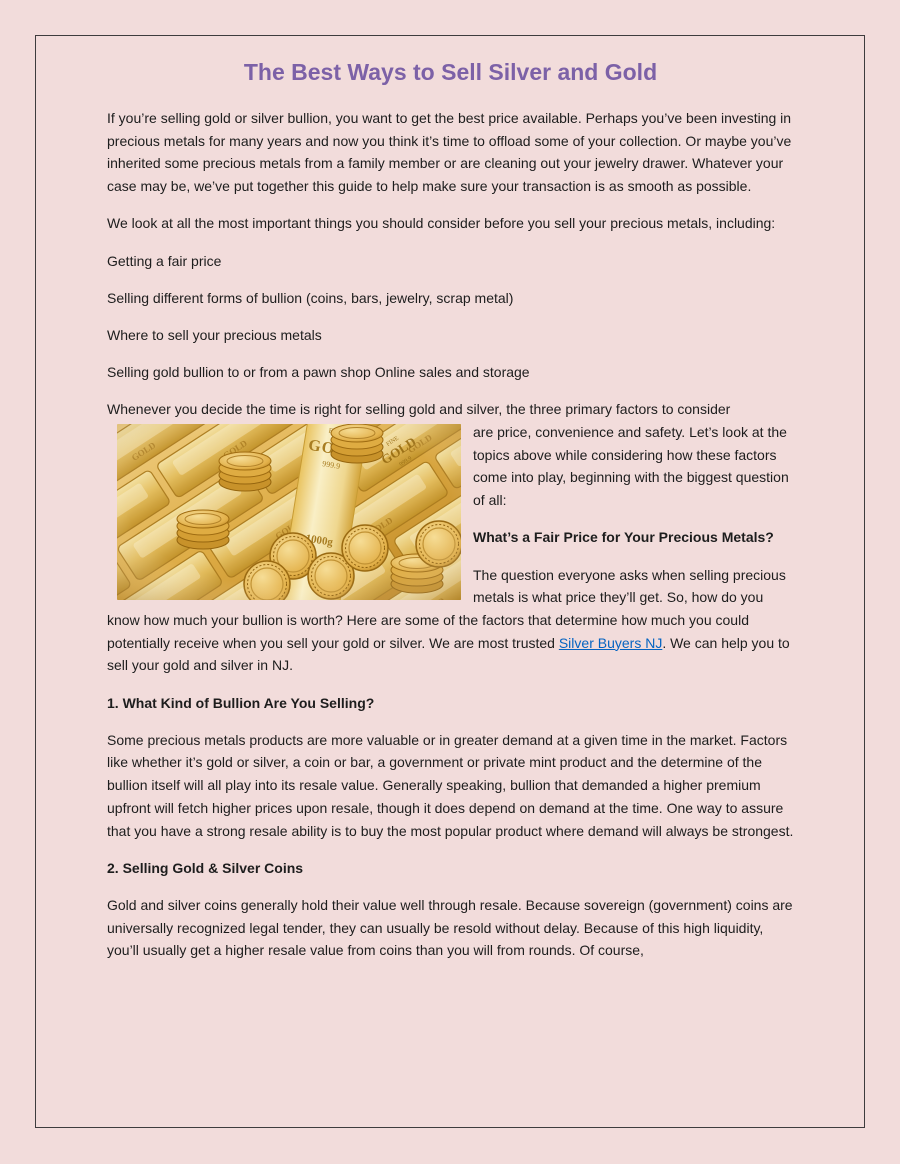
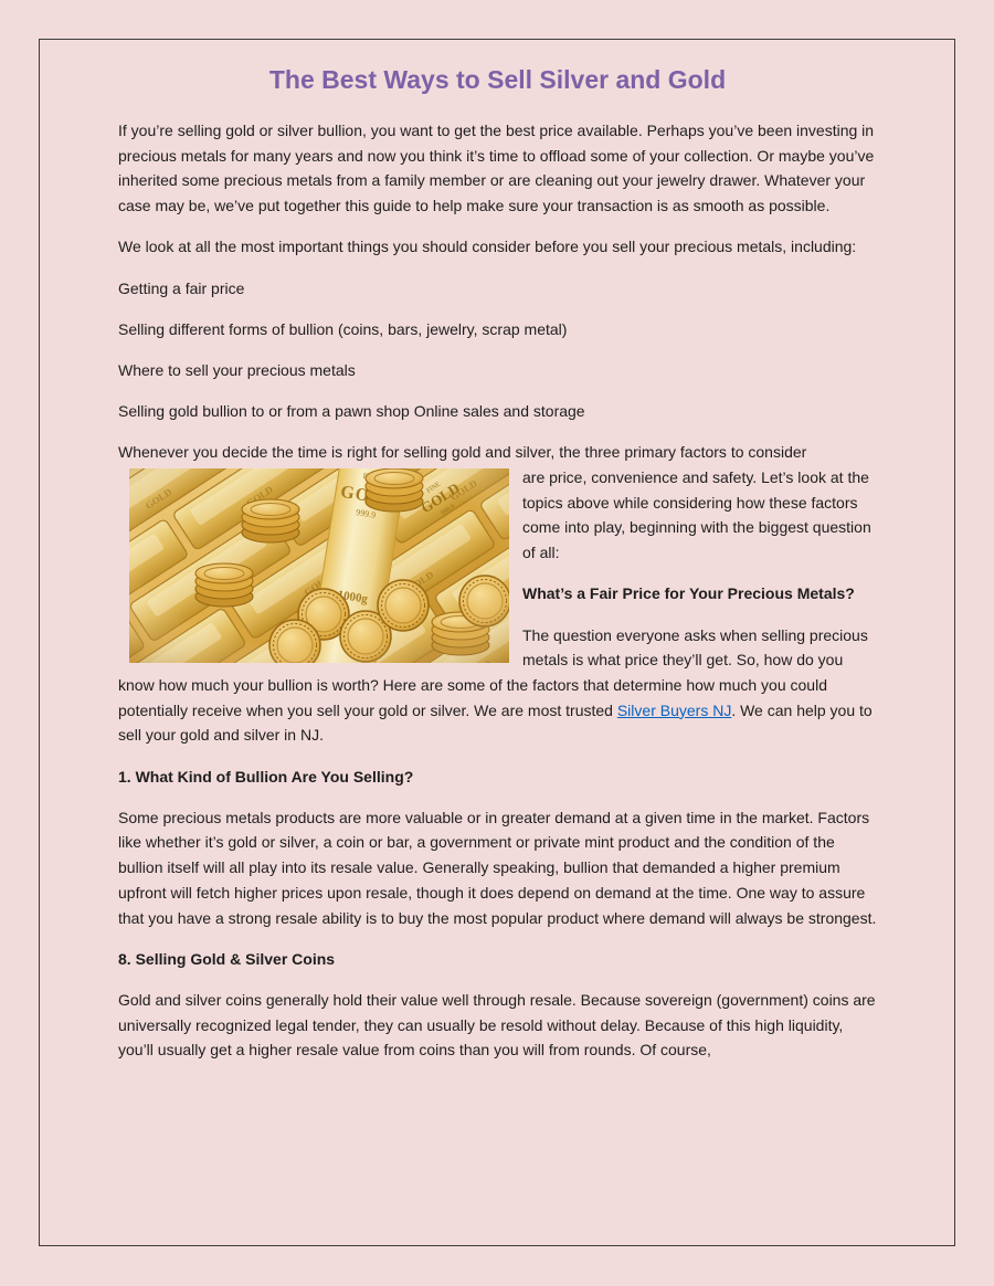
  The Best Ways to Sell Silver and Gold
  If you’re selling gold or silver bullion, you want to get the best price available. Perhaps you’ve been investing in precious metals for many years and now you think it’s time to offload some of your collection. Or maybe you’ve inherited some precious metals from a family member or are cleaning out your jewelry drawer. Whatever your case may be, we’ve put together this guide to help make sure your transaction is as smooth as possible.
  We look at all the most important things you should consider before you sell your precious metals, including:
  Getting a fair price
  Selling different forms of bullion (coins, bars, jewelry, scrap metal)
  Where to sell your precious metals
  Selling gold bullion to or from a pawn shop Online sales and storage
  Whenever you decide the time is right for selling gold and silver, the three primary factors to consider
  are price, convenience and safety. Let’s look at the topics above while considering how these factors come into play, beginning with the biggest question of all:
  What’s a Fair Price for Your Precious Metals?
  The question everyone asks when selling precious metals is what price they’ll get. So, how do you know how much your bullion is worth? Here are some of the factors that determine how much you could potentially receive when you sell your gold or silver. We are most trusted Silver Buyers NJ. We can help you to sell your gold and silver in NJ.
  1. What Kind of Bullion Are You Selling?
- Some precious metals products are more valuable or in greater demand at a given time in the market. Factors like whether it’s gold or silver, a coin or bar, a government or private mint product and the determine of the bullion itself will all play into its resale value. Generally speaking, bullion that demanded a higher premium upfront will fetch higher prices upon resale, though it does depend on demand at the time. One way to assure that you have a strong resale ability is to buy the most popular product where demand will always be strongest.
+ Some precious metals products are more valuable or in greater demand at a given time in the market. Factors like whether it’s gold or silver, a coin or bar, a government or private mint product and the condition of the bullion itself will all play into its resale value. Generally speaking, bullion that demanded a higher premium upfront will fetch higher prices upon resale, though it does depend on demand at the time. One way to assure that you have a strong resale ability is to buy the most popular product where demand will always be strongest.
- 2. Selling Gold & Silver Coins
+ 8. Selling Gold & Silver Coins
  Gold and silver coins generally hold their value well through resale. Because sovereign (government) coins are universally recognized legal tender, they can usually be resold without delay. Because of this high liquidity, you’ll usually get a higher resale value from coins than you will from rounds. Of course,
